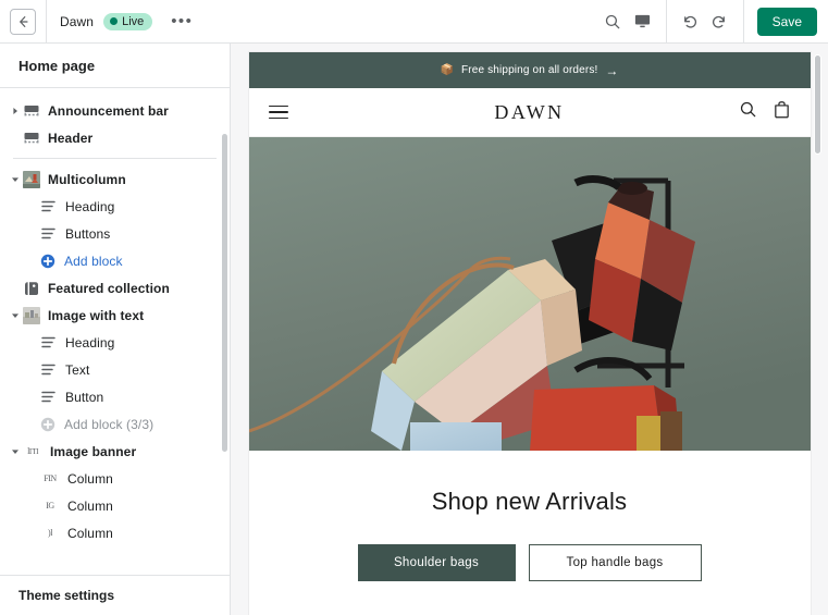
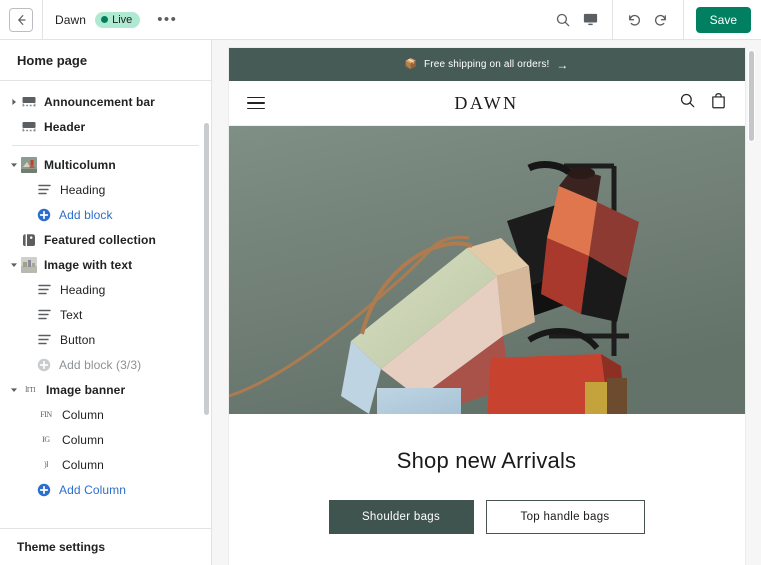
  Dawn
  Live
  •••
  Save
  Home page
  Announcement bar
  Header
  Multicolumn
  Heading
- Buttons
  Add block
  Featured collection
  Image with text
  Heading
  Text
  Button
  Add block (3/3)
  l
  ГП
  Image banner
  FIN
  Column
  IG
  Column
  )l
  Column
+ Add Column
  Theme settings
  📦
  Free shipping on all orders!
  →
  DAWN
  Shop new Arrivals
  Shoulder bags
  Top handle bags
